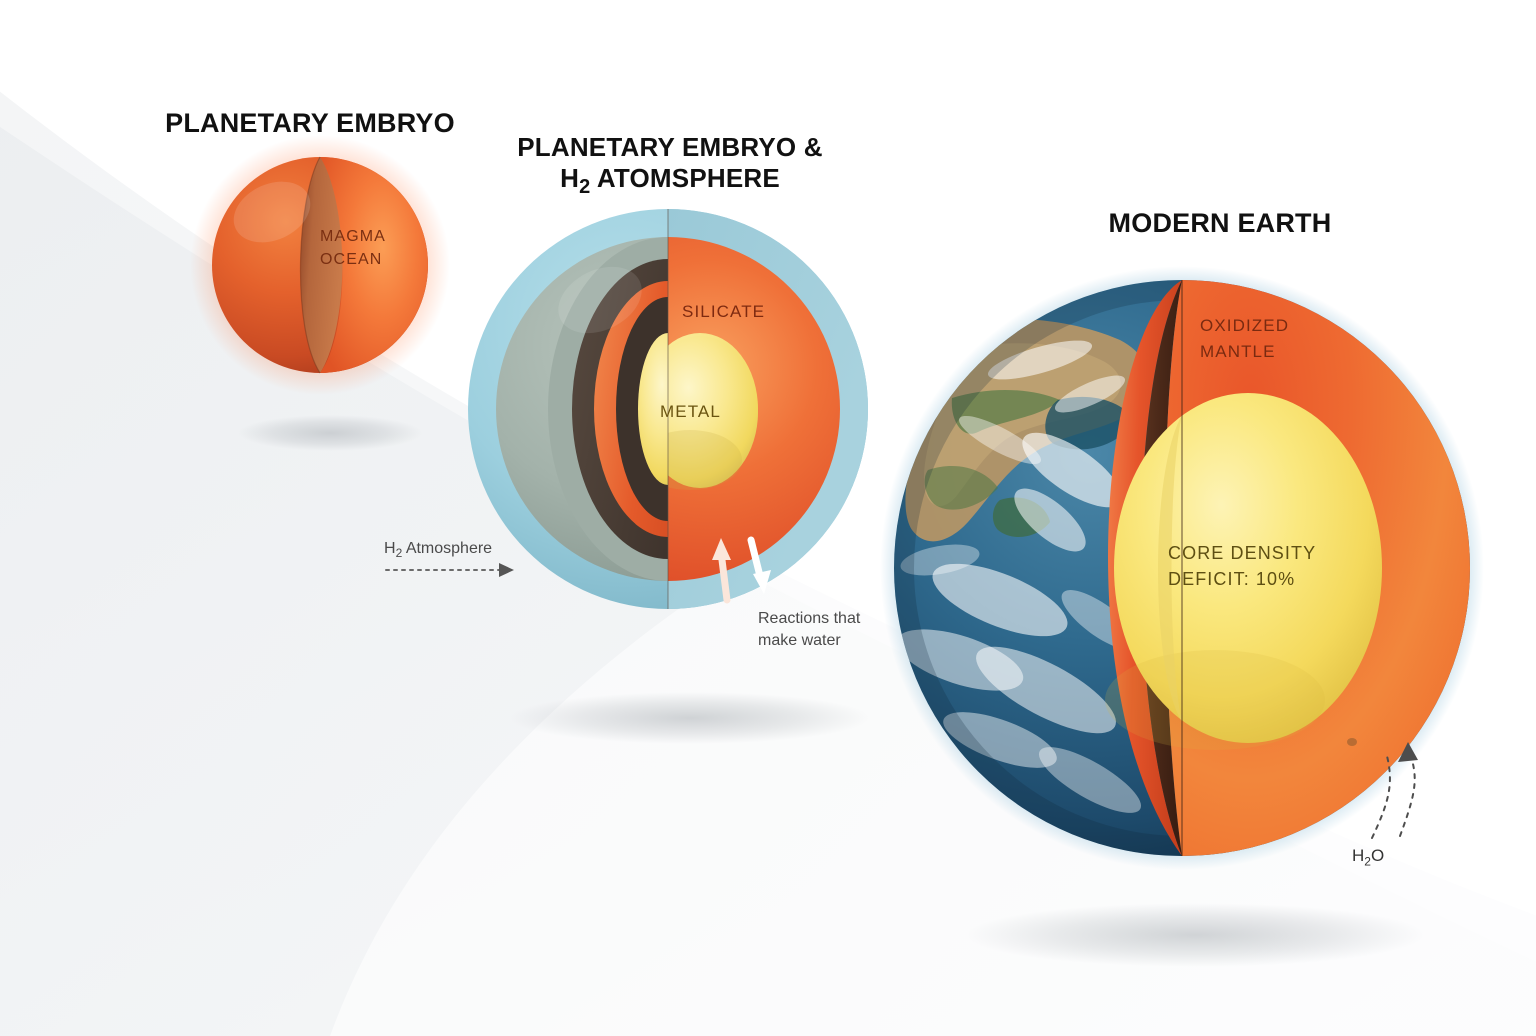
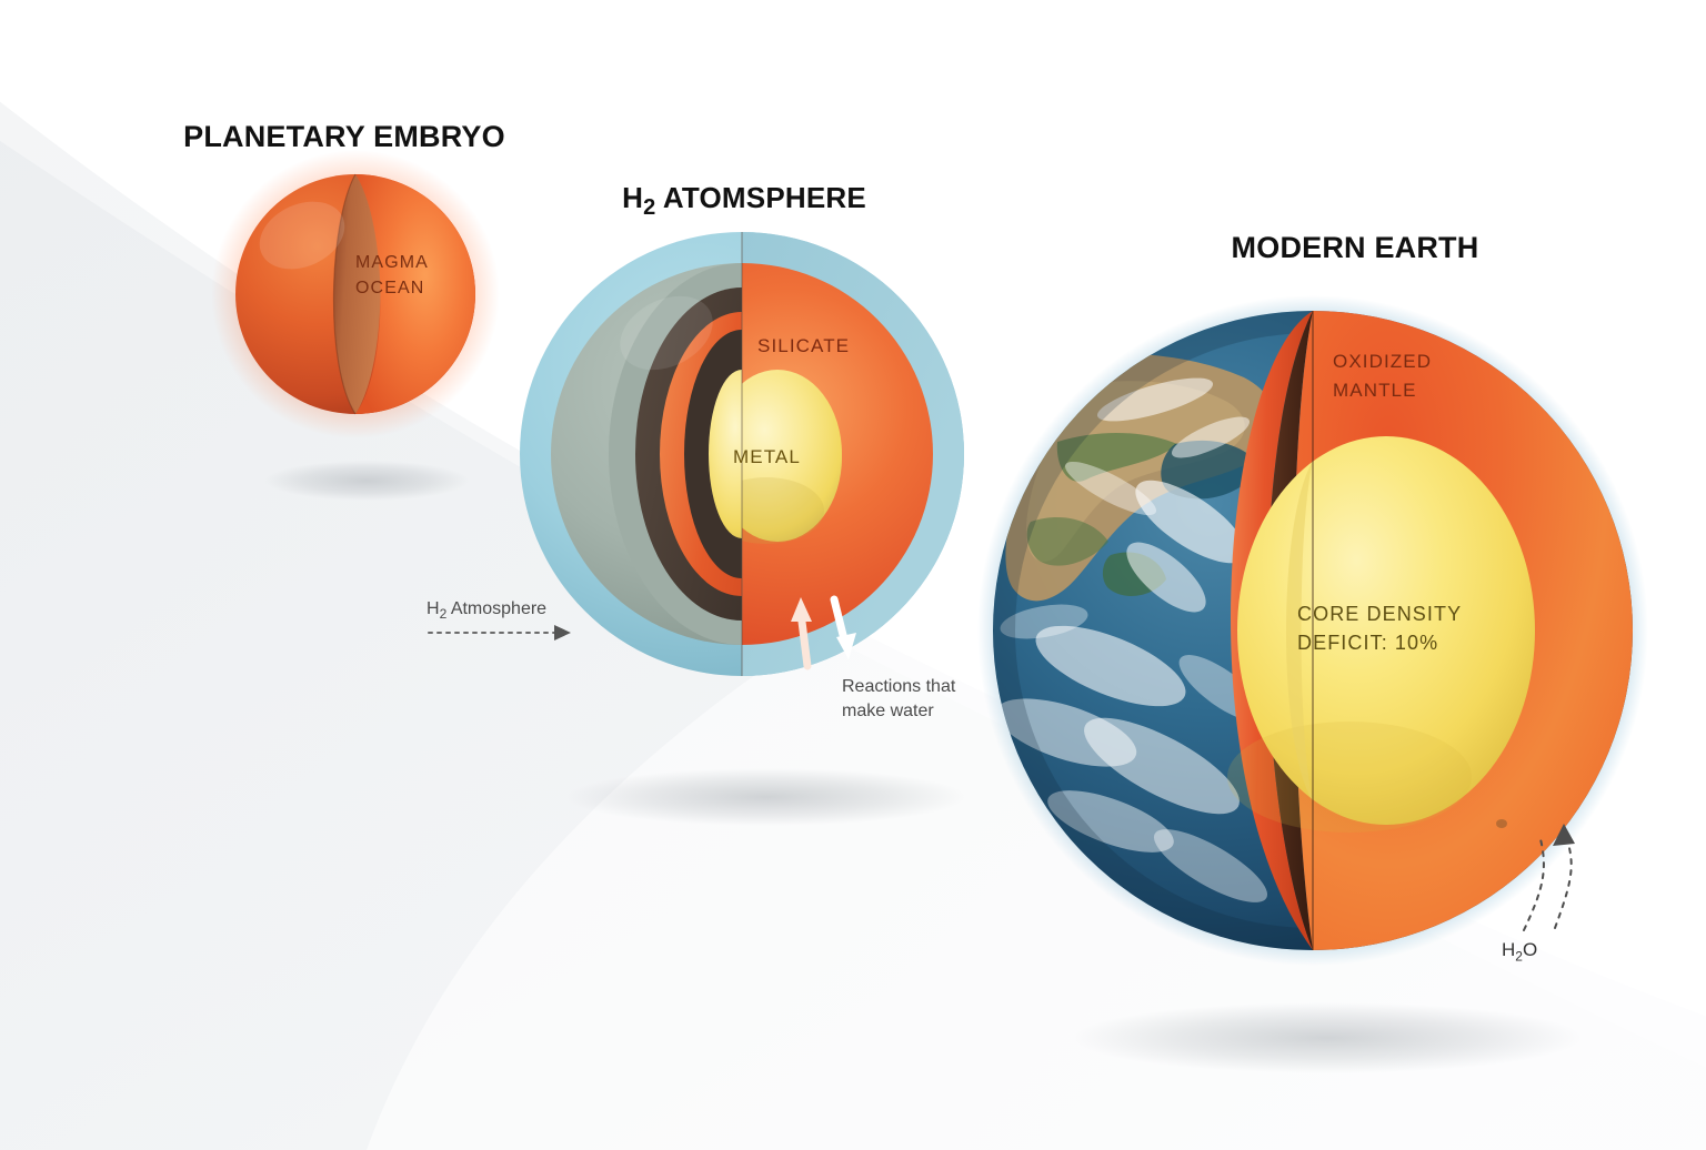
  PLANETARY EMBRYO
- PLANETARY EMBRYO &
  H2 ATOMSPHERE
  MODERN EARTH
  MAGMA
  OCEAN
  SILICATE
  METAL
  OXIDIZED
  MANTLE
  CORE DENSITY
  DEFICIT: 10%
  H2 Atmosphere
  Reactions that
  make water
  H2O
